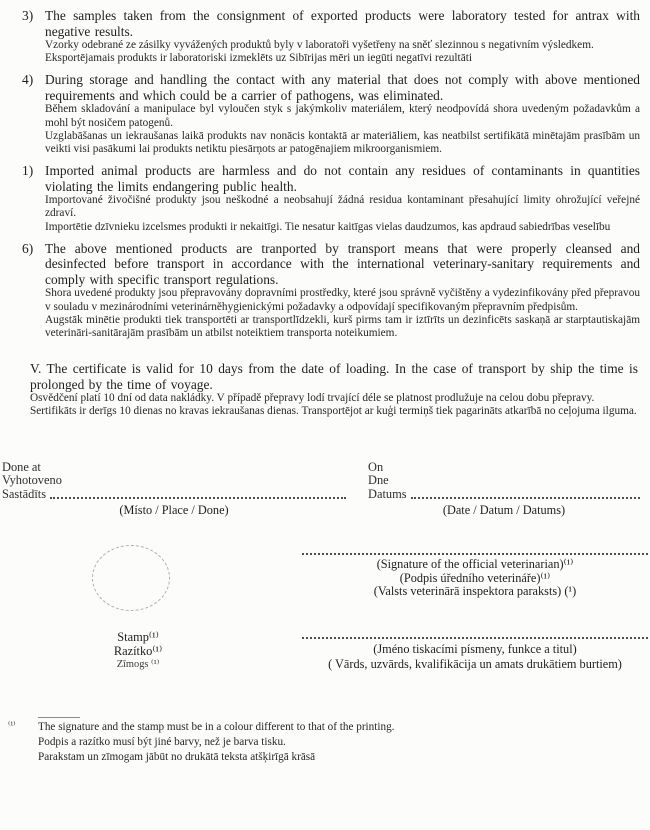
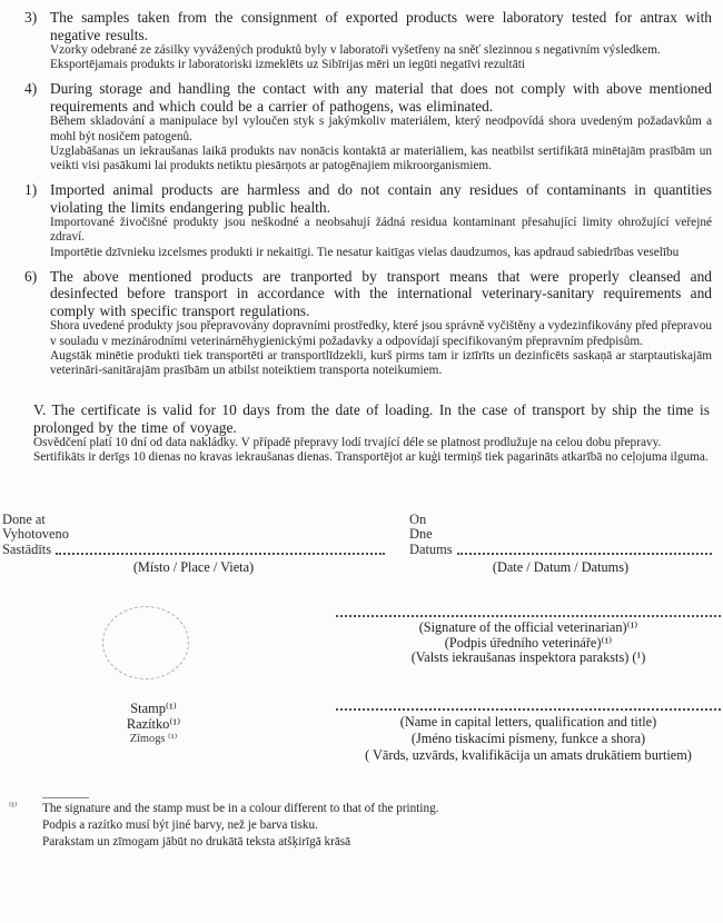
  3)
  The samples taken from the consignment of exported products were laboratory tested for antrax with negative results.
  Vzorky odebrané ze zásilky vyvážených produktů byly v laboratoři vyšetřeny na sněť slezinnou s negativním výsledkem.
  Eksportējamais produkts ir laboratoriski izmeklēts uz Sibīrijas mēri un iegūti negatīvi rezultāti
  4)
  During storage and handling the contact with any material that does not comply with above mentioned requirements and which could be a carrier of pathogens, was eliminated.
  Během skladování a manipulace byl vyloučen styk s jakýmkoliv materiálem, který neodpovídá shora uvedeným požadavkům a mohl být nosičem patogenů.
  Uzglabāšanas un iekraušanas laikā produkts nav nonācis kontaktā ar materiāliem, kas neatbilst sertifikātā minētajām prasībām un veikti visi pasākumi lai produkts netiktu piesārņots ar patogēnajiem mikroorganismiem.
  1)
  Imported animal products are harmless and do not contain any residues of contaminants in quantities violating the limits endangering public health.
  Importované živočišné produkty jsou neškodné a neobsahují žádná residua kontaminant přesahující limity ohrožující veřejné zdraví.
  Importētie dzīvnieku izcelsmes produkti ir nekaitīgi. Tie nesatur kaitīgas vielas daudzumos, kas apdraud sabiedrības veselību
  6)
  The above mentioned products are tranported by transport means that were properly cleansed and desinfected before transport in accordance with the international veterinary-sanitary requirements and comply with specific transport regulations.
  Shora uvedené produkty jsou přepravovány dopravními prostředky, které jsou správně vyčištěny a vydezinfikovány před přepravou v souladu v mezinárodními veterinárněhygienickými požadavky a odpovídají specifikovaným přepravním předpisům.
  Augstāk minētie produkti tiek transportēti ar transportlīdzekli, kurš pirms tam ir iztīrīts un dezinficēts saskaņā ar starptautiskajām veterināri-sanitārajām prasībām un atbilst noteiktiem transporta noteikumiem.
  V. The certificate is valid for 10 days from the date of loading. In the case of transport by ship the time is prolonged by the time of voyage.
  Osvědčení platí 10 dní od data nakládky. V případě přepravy lodí trvající déle se platnost prodlužuje na celou dobu přepravy.
  Sertifikāts ir derīgs 10 dienas no kravas iekraušanas dienas. Transportējot ar kuģi termiņš tiek pagarināts atkarībā no ceļojuma ilguma.
  Done at
  Vyhotoveno
  Sastādīts
- (Místo / Place / Done)
+ (Místo / Place / Vieta)
  On
  Dne
  Datums
  (Date / Datum / Datums)
  Stamp⁽¹⁾
  Razítko⁽¹⁾
  Zīmogs ⁽¹⁾
  (Signature of the official veterinarian)⁽¹⁾
  (Podpis úředního veterináře)⁽¹⁾
- (Valsts veterinārā inspektora paraksts) (¹)
+ (Valsts iekraušanas inspektora paraksts) (¹)
+ (Name in capital letters, qualification and title)
- (Jméno tiskacími písmeny, funkce a titul)
+ (Jméno tiskacími písmeny, funkce a shora)
  ( Vārds, uzvārds, kvalifikācija un amats drukātiem burtiem)
  ⁽¹⁾
  The signature and the stamp must be in a colour different to that of the printing.
  Podpis a razítko musí být jiné barvy, než je barva tisku.
  Parakstam un zīmogam jābūt no drukātā teksta atšķirīgā krāsā
